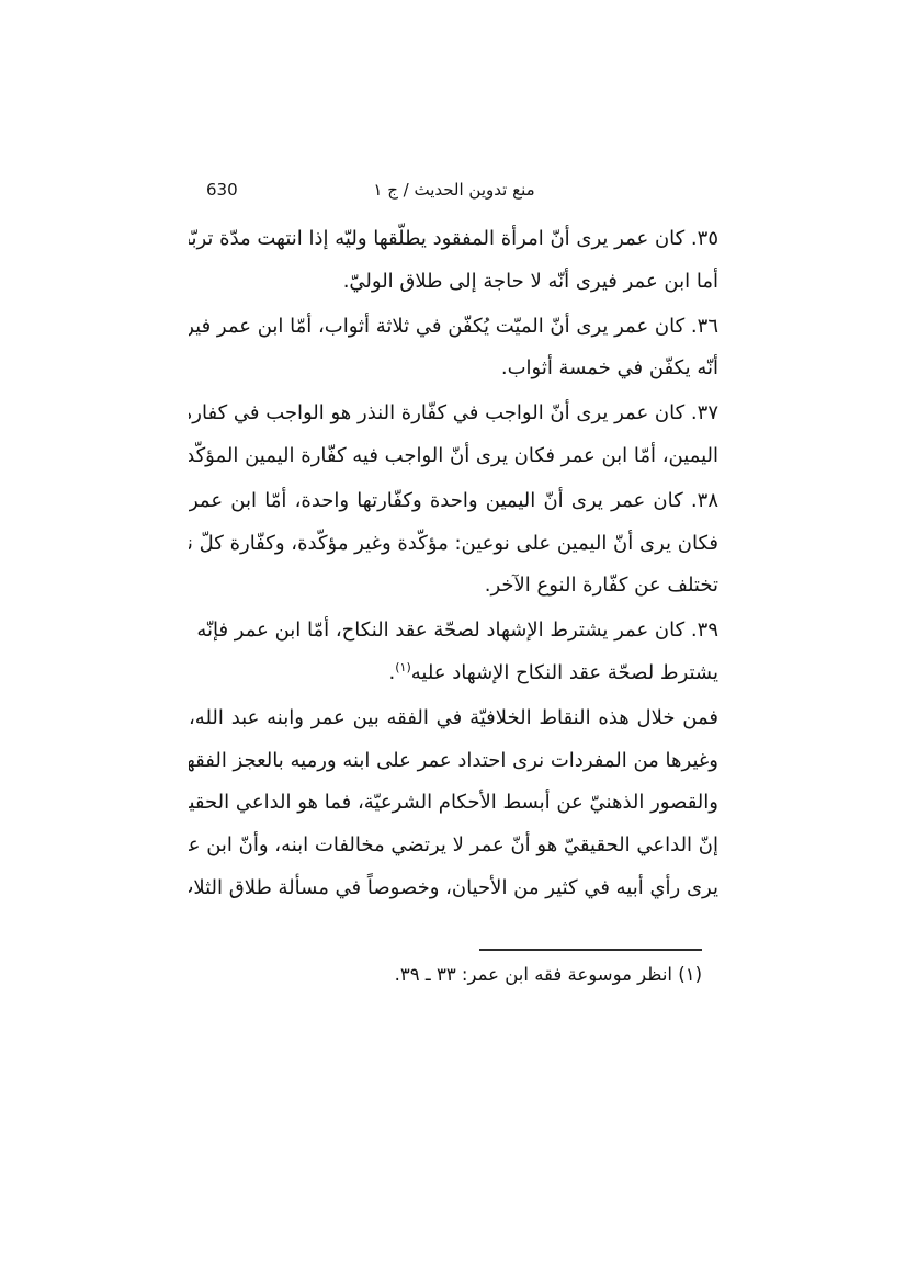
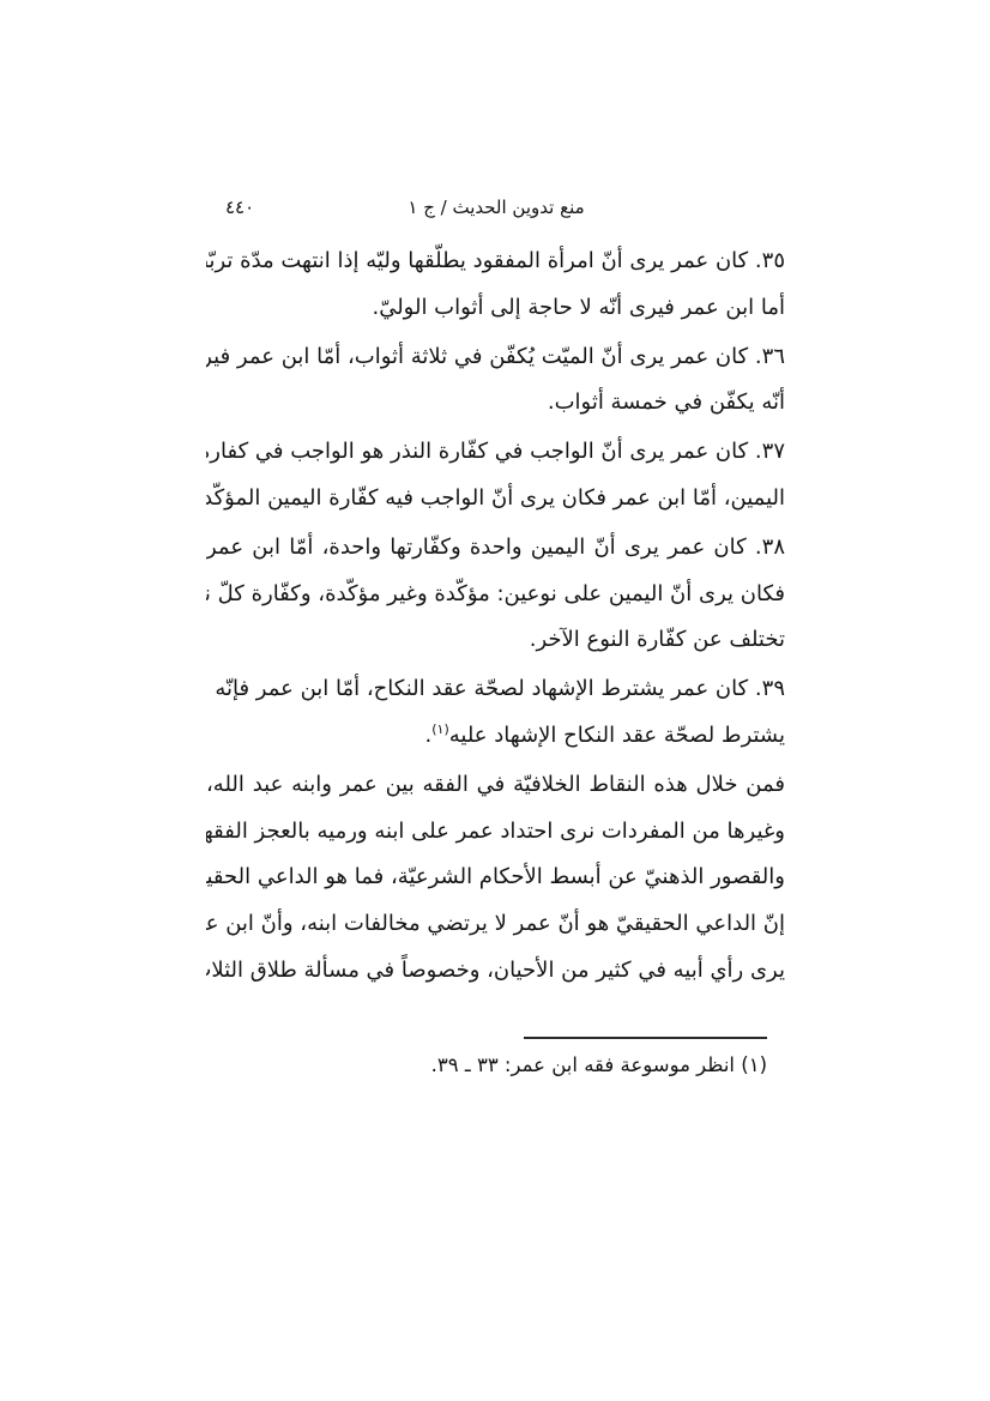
- 630
+ ٤٤٠
  منع تدوين الحديث / ج ١
  ٣٥. كان عمر يرى أنّ امرأة المفقود يطلّقها وليّه إذا انتهت مدّة تربّ
- أما ابن عمر فيرى أنّه لا حاجة إلى طلاق الوليّ.
+ أما ابن عمر فيرى أنّه لا حاجة إلى أثواب الوليّ.
  ٣٦. كان عمر يرى أنّ الميّت يُكفّن في ثلاثة أثواب، أمّا ابن عمر فير
  أنّه يكفّن في خمسة أثواب.
  ٣٧. كان عمر يرى أنّ الواجب في كفّارة النذر هو الواجب في كفار
  اليمين، أمّا ابن عمر فكان يرى أنّ الواجب فيه كفّارة اليمين المؤكّد
  ٣٨. كان عمر يرى أنّ اليمين واحدة وكفّارتها واحدة، أمّا ابن عمر
  فكان يرى أنّ اليمين على نوعين: مؤكّدة وغير مؤكّدة، وكفّارة كلّ ن
  تختلف عن كفّارة النوع الآخر.
  ٣٩. كان عمر يشترط الإشهاد لصحّة عقد النكاح، أمّا ابن عمر فإنّه
  يشترط لصحّة عقد النكاح الإشهاد عليه(١).
  فمن خلال هذه النقاط الخلافيّة في الفقه بين عمر وابنه عبد الله،
  وغيرها من المفردات نرى احتداد عمر على ابنه ورميه بالعجز الفقه
  والقصور الذهنيّ عن أبسط الأحكام الشرعيّة، فما هو الداعي الحقي
  إنّ الداعي الحقيقيّ هو أنّ عمر لا يرتضي مخالفات ابنه، وأنّ ابن ع
  يرى رأي أبيه في كثير من الأحيان، وخصوصاً في مسألة طلاق الثلا
  (١) انظر موسوعة فقه ابن عمر: ٣٣ ـ ٣٩.
